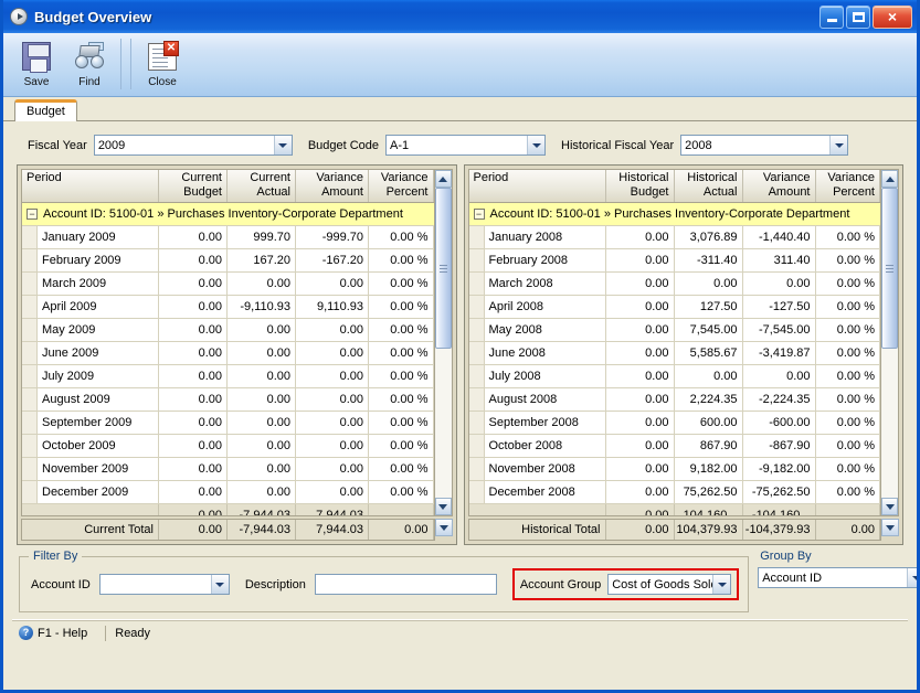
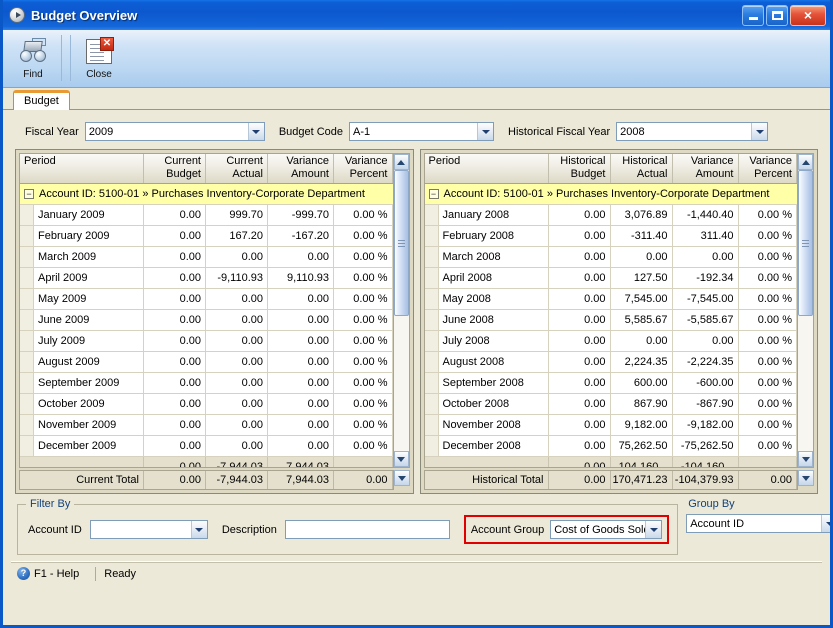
  Budget Overview
  ×
- Save
  Find
  ✕
  Close
  Budget
  Fiscal Year
  2009
  Budget Code
  A-1
  Historical Fiscal Year
  2008
  Period
  Current
  Budget
  Current
  Actual
  Variance
  Amount
  Variance
  Percent
  −
  Account ID: 5100-01 » Purchases Inventory-Corporate Department
  January 2009
  0.00
  999.70
  -999.70
  0.00 %
  February 2009
  0.00
  167.20
  -167.20
  0.00 %
  March 2009
  0.00
  0.00
  0.00
  0.00 %
  April 2009
  0.00
  -9,110.93
  9,110.93
  0.00 %
  May 2009
  0.00
  0.00
  0.00
  0.00 %
  June 2009
  0.00
  0.00
  0.00
  0.00 %
  July 2009
  0.00
  0.00
  0.00
  0.00 %
  August 2009
  0.00
  0.00
  0.00
  0.00 %
  September 2009
  0.00
  0.00
  0.00
  0.00 %
  October 2009
  0.00
  0.00
  0.00
  0.00 %
  November 2009
  0.00
  0.00
  0.00
  0.00 %
  December 2009
  0.00
  0.00
  0.00
  0.00 %
  Current Total
  0.00
  -7,944.03
  7,944.03
  0.00
  Period
  Historical
  Budget
  Historical
  Actual
  Variance
  Amount
  Variance
  Percent
  −
  Account ID: 5100-01 » Purchases Inventory-Corporate Department
  January 2008
  0.00
  3,076.89
  -1,440.40
  0.00 %
  February 2008
  0.00
  -311.40
  311.40
  0.00 %
  March 2008
  0.00
  0.00
  0.00
  0.00 %
  April 2008
  0.00
  127.50
- -127.50
+ -192.34
  0.00 %
  May 2008
  0.00
  7,545.00
  -7,545.00
  0.00 %
  June 2008
  0.00
  5,585.67
- -3,419.87
+ -5,585.67
  0.00 %
  July 2008
  0.00
  0.00
  0.00
  0.00 %
  August 2008
  0.00
  2,224.35
  -2,224.35
  0.00 %
  September 2008
  0.00
  600.00
  -600.00
  0.00 %
  October 2008
  0.00
  867.90
  -867.90
  0.00 %
  November 2008
  0.00
  9,182.00
  -9,182.00
  0.00 %
  December 2008
  0.00
  75,262.50
  -75,262.50
  0.00 %
  Historical Total
  0.00
- 104,379.93
+ 170,471.23
  -104,379.93
  0.00
  Filter By
  Account ID
  Description
  Account Group
  Cost of Goods Sol
  Group By
  Account ID
  ?
  F1 - Help
  Ready
